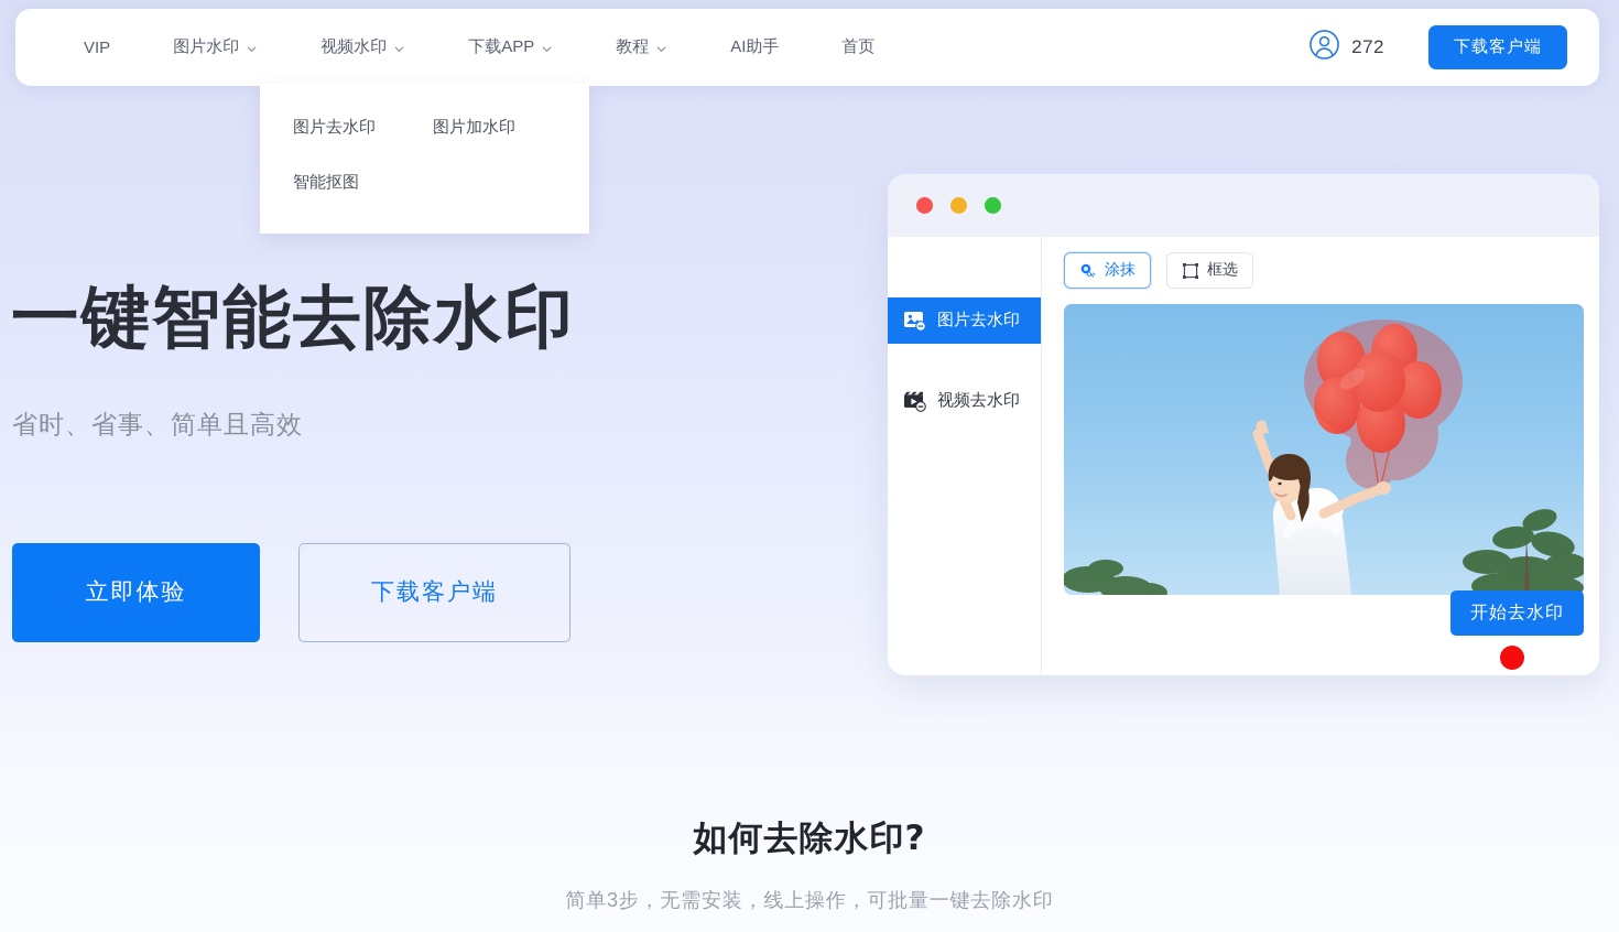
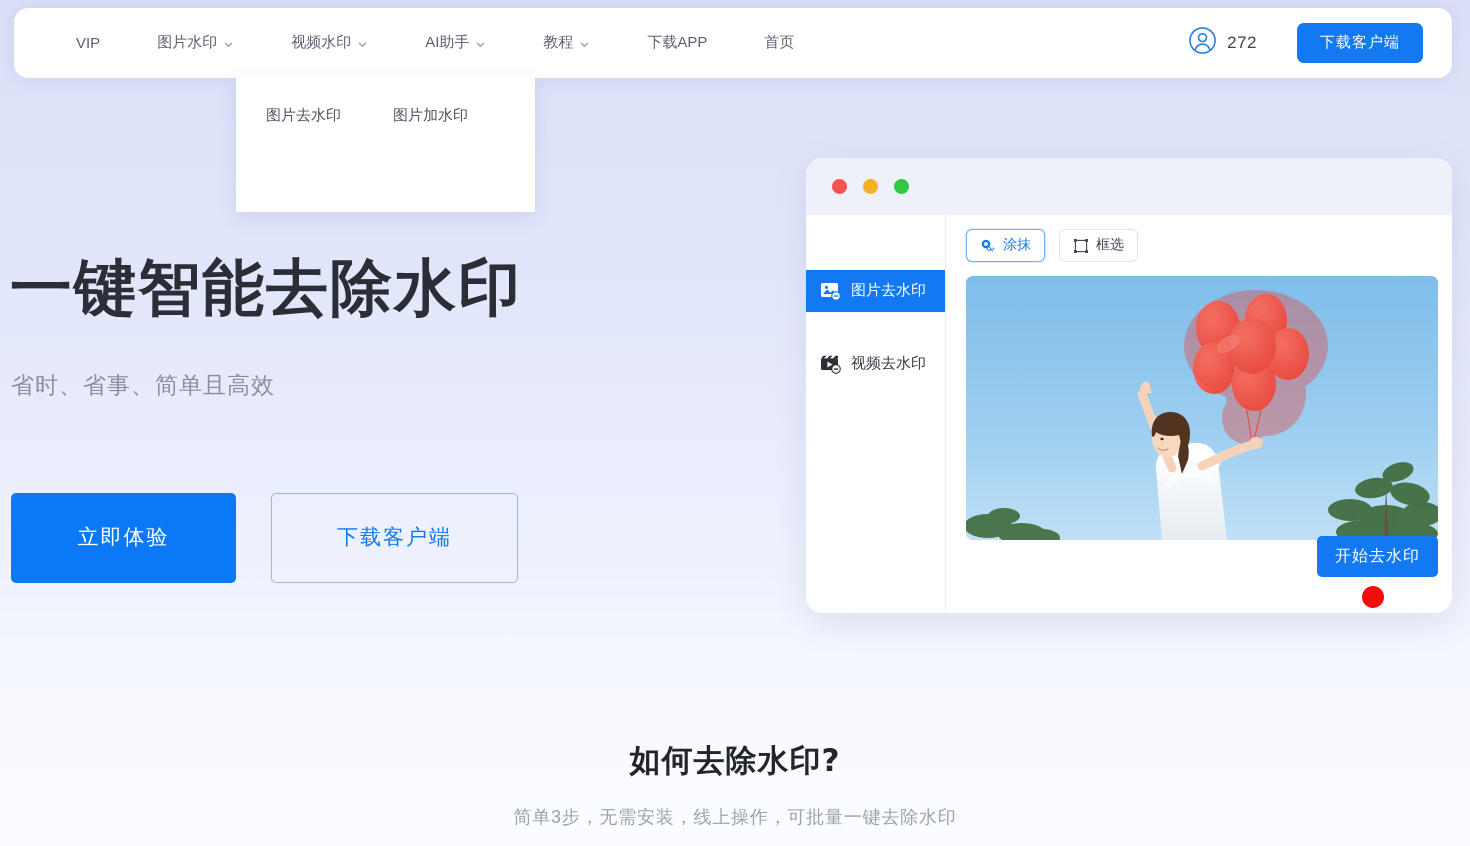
  VIP
  图片水印
  视频水印
- 下载APP
+ AI助手
  教程
- AI助手
+ 下载APP
  首页
  272
  下载客户端
  图片去水印
  图片加水印
- 智能抠图
  一键智能去除水印
  省时、省事、简单且高效
  立即体验
  下载客户端
  图片去水印
  视频去水印
  涂抹
  框选
  开始去水印
  如何去除水印?
  简单3步，无需安装，线上操作，可批量一键去除水印
